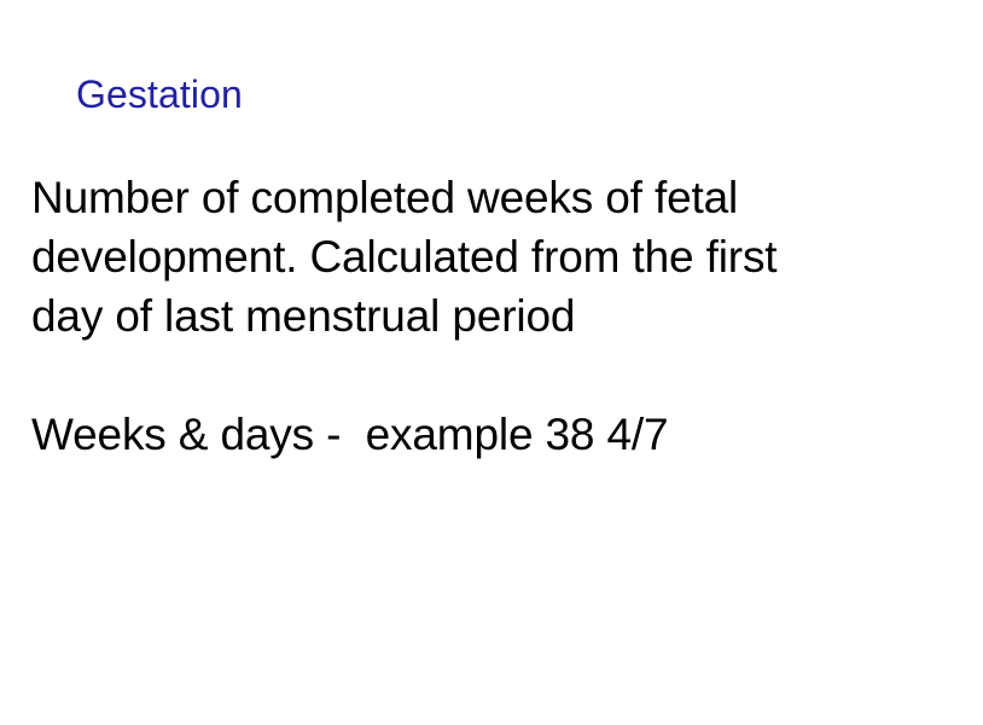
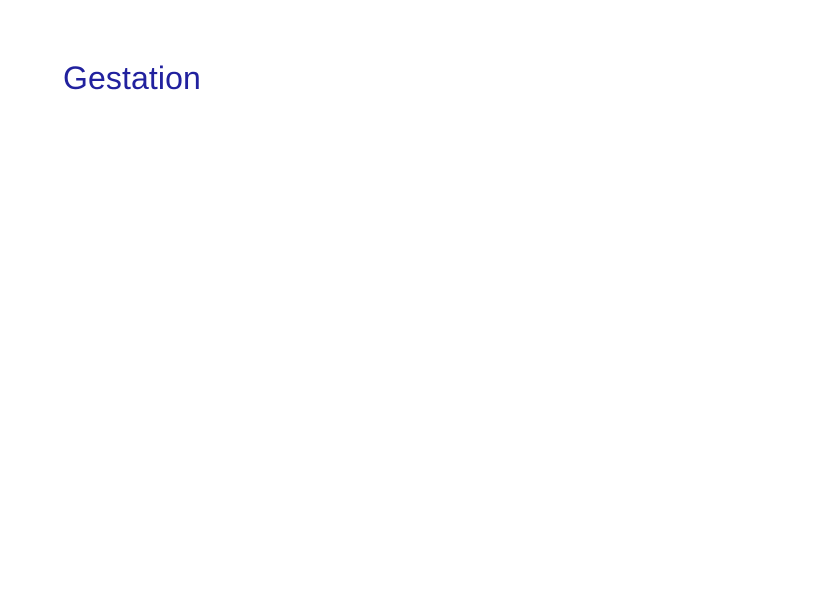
  Gestation
- Number of completed weeks of fetal development. Calculated from the first day of last menstrual period
- Weeks & days - example 38 4/7
